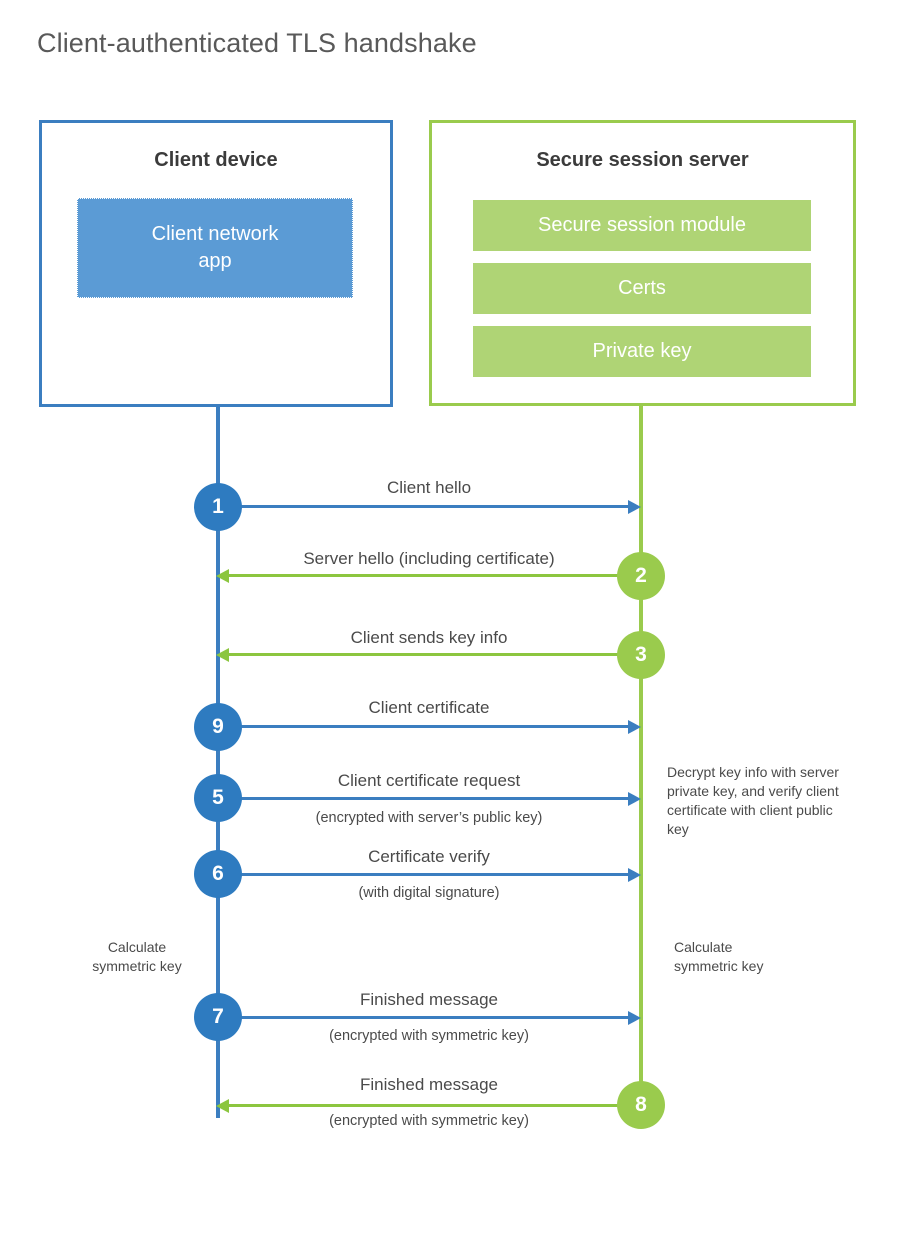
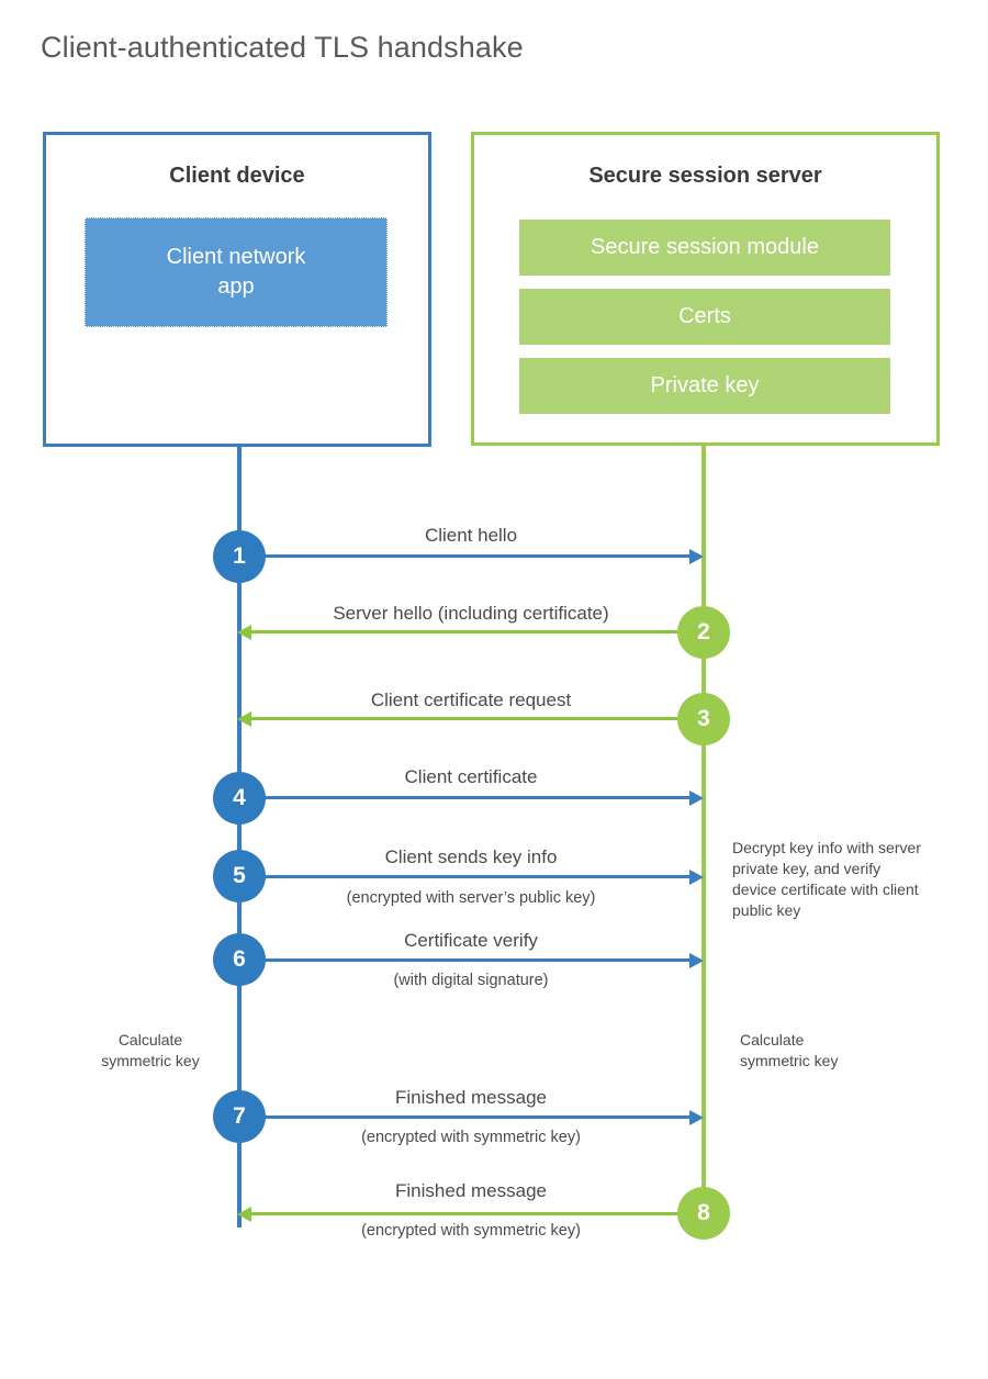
  Client-authenticated TLS handshake
  Client device
  Client network
  app
  Secure session server
  Secure session module
  Certs
  Private key
  Client hello
  1
  Server hello (including certificate)
  2
- Client sends key info
+ Client certificate request
  3
  Client certificate
- 9
+ 4
- Client certificate request
+ Client sends key info
  (encrypted with server’s public key)
  5
  Certificate verify
  (with digital signature)
  6
  Finished message
  (encrypted with symmetric key)
  7
  Finished message
  (encrypted with symmetric key)
  8
- Decrypt key info with server private key, and verify client certificate with client public key
+ Decrypt key info with server private key, and verify device certificate with client public key
  Calculate
  symmetric key
  Calculate
  symmetric key
